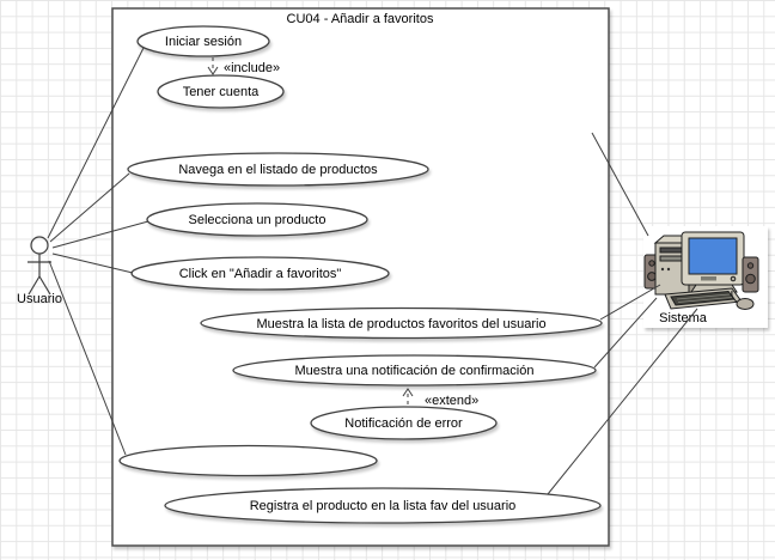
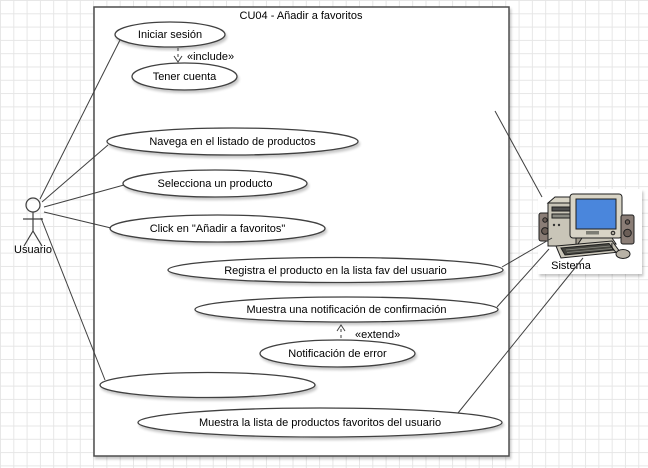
  CU04 - Añadir a favoritos
  Iniciar sesión
  Tener cuenta
  Navega en el listado de productos
  Selecciona un producto
  Click en "Añadir a favoritos"
- Muestra la lista de productos favoritos del usuario
+ Registra el producto en la lista fav del usuario
  Muestra una notificación de confirmación
  Notificación de error
- Registra el producto en la lista fav del usuario
+ Muestra la lista de productos favoritos del usuario
  Sistema
  «include»
  «extend»
  Usuario
